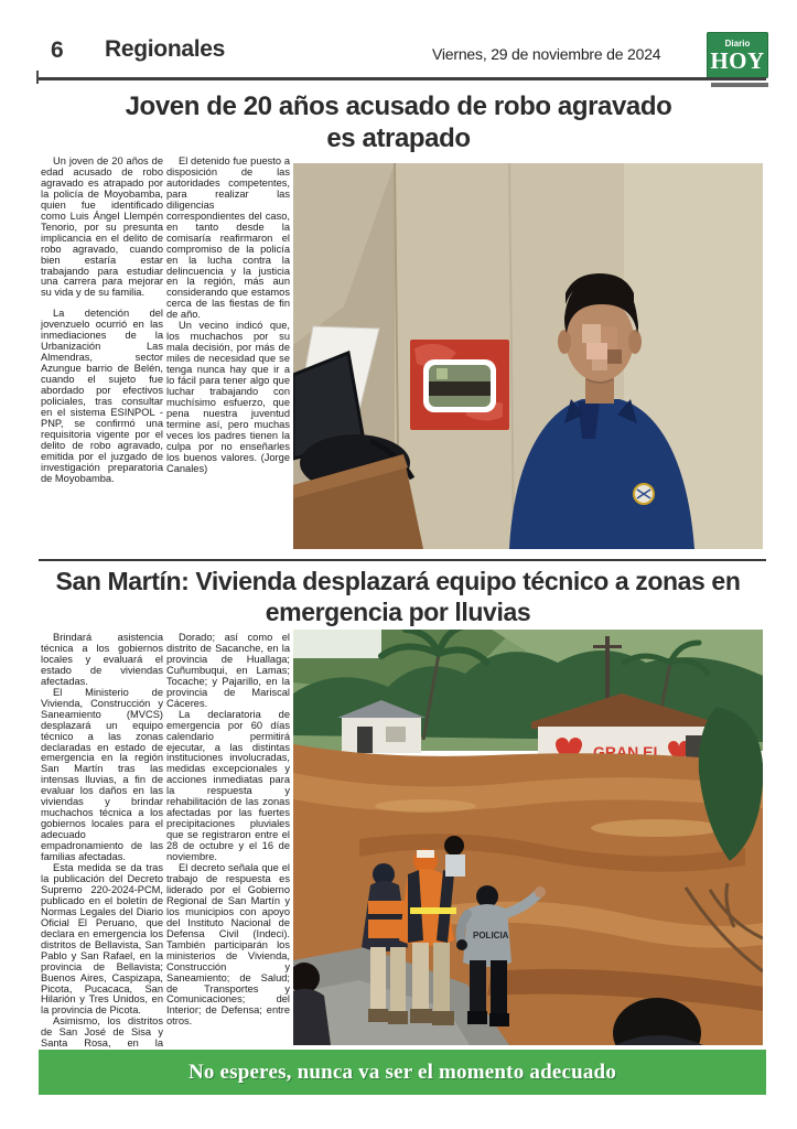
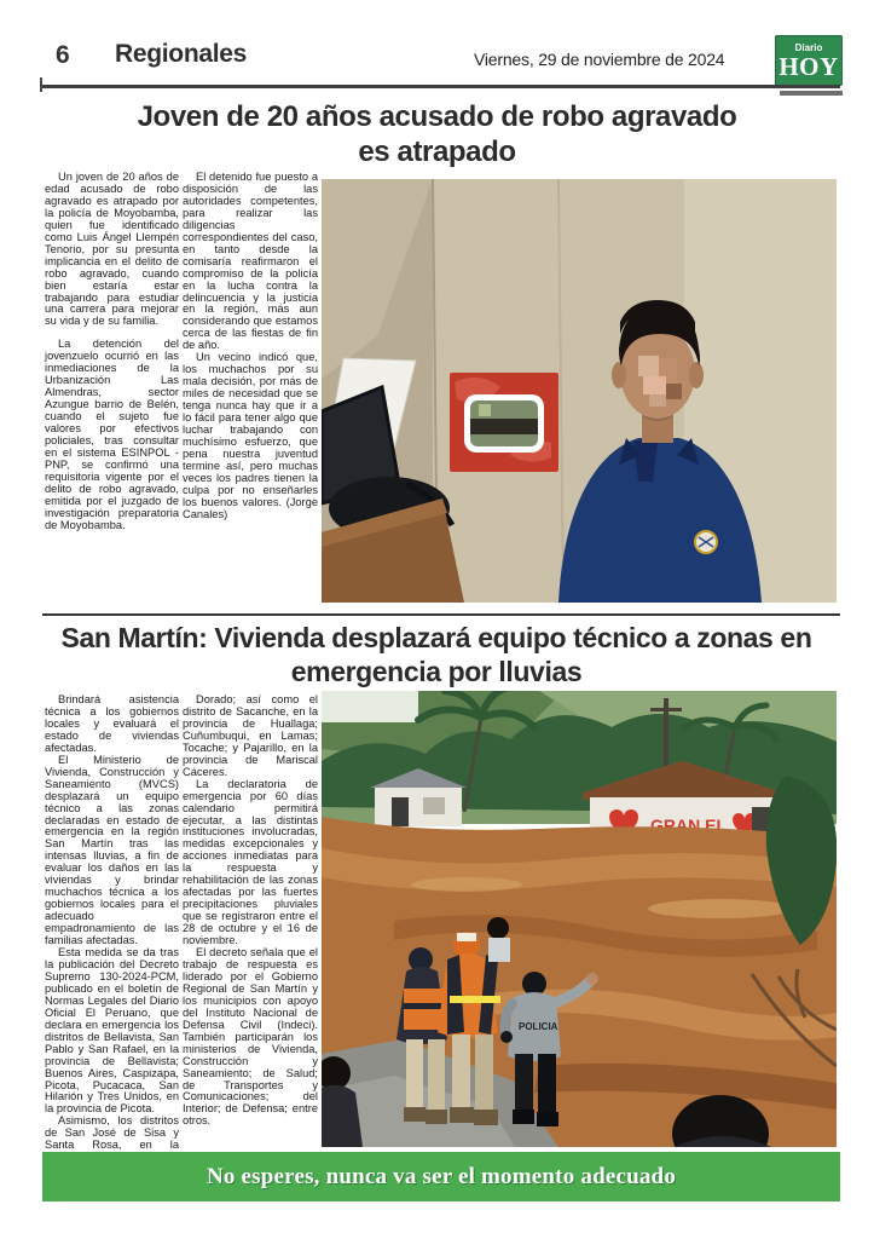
  6
  Regionales
  Viernes, 29 de noviembre de 2024
  Diario
  HOY
  Joven de 20 años acusado de robo agravado es atrapado
  Un joven de 20 años de edad acusado de robo agravado es atrapado por la policía de Moyobamba, quien fue identificado como Luis Ángel Llempén Tenorio, por su presunta implicancia en el delito de robo agravado, cuando bien estaría estar trabajando para estudiar una carrera para mejorar su vida y de su familia.
- La detención del jovenzuelo ocurrió en las inmediaciones de la Urbanización Las Almendras, sector Azungue barrio de Belén, cuando el sujeto fue abordado por efectivos policiales, tras consultar en el sistema ESINPOL - PNP, se confirmó una requisitoria vigente por el delito de robo agravado, emitida por el juzgado de investigación preparatoria de Moyobamba.
+ La detención del jovenzuelo ocurrió en las inmediaciones de la Urbanización Las Almendras, sector Azungue barrio de Belén, cuando el sujeto fue valores por efectivos policiales, tras consultar en el sistema ESINPOL - PNP, se confirmó una requisitoria vigente por el delito de robo agravado, emitida por el juzgado de investigación preparatoria de Moyobamba.
  El detenido fue puesto a disposición de las autoridades competentes, para realizar las diligencias correspondientes del caso, en tanto desde la comisaría reafirmaron el compromiso de la policía en la lucha contra la delincuencia y la justicia en la región, más aun considerando que estamos cerca de las fiestas de fin de año.
  Un vecino indicó que, los muchachos por su mala decisión, por más de miles de necesidad que se tenga nunca hay que ir a lo fácil para tener algo que luchar trabajando con muchísimo esfuerzo, que pena nuestra juventud termine así, pero muchas veces los padres tienen la culpa por no enseñarles los buenos valores. (Jorge Canales)
  San Martín: Vivienda desplazará equipo técnico a zonas en emergencia por lluvias
  Brindará asistencia técnica a los gobiernos locales y evaluará el estado de viviendas afectadas.
  El Ministerio de Vivienda, Construcción y Saneamiento (MVCS) desplazará un equipo técnico a las zonas declaradas en estado de emergencia en la región San Martín tras las intensas lluvias, a fin de evaluar los daños en las viviendas y brindar muchachos técnica a los gobiernos locales para el adecuado empadronamiento de las familias afectadas.
- Esta medida se da tras la publicación del Decreto Supremo 220-2024-PCM, publicado en el boletín de Normas Legales del Diario Oficial El Peruano, que declara en emergencia los distritos de Bellavista, San Pablo y San Rafael, en la provincia de Bellavista; Buenos Aires, Caspizapa, Picota, Pucacaca, San Hilarión y Tres Unidos, en la provincia de Picota.
+ Esta medida se da tras la publicación del Decreto Supremo 130-2024-PCM, publicado en el boletín de Normas Legales del Diario Oficial El Peruano, que declara en emergencia los distritos de Bellavista, San Pablo y San Rafael, en la provincia de Bellavista; Buenos Aires, Caspizapa, Picota, Pucacaca, San Hilarión y Tres Unidos, en la provincia de Picota.
  Asimismo, los distritos de San José de Sisa y Santa Rosa, en la
  Dorado; así como el distrito de Sacanche, en la provincia de Huallaga; Cuñumbuqui, en Lamas; Tocache; y Pajarillo, en la provincia de Mariscal Cáceres.
  La declaratoria de emergencia por 60 días calendario permitirá ejecutar, a las distintas instituciones involucradas, medidas excepcionales y acciones inmediatas para la respuesta y rehabilitación de las zonas afectadas por las fuertes precipitaciones pluviales que se registraron entre el 28 de octubre y el 16 de noviembre.
  El decreto señala que el trabajo de respuesta es liderado por el Gobierno Regional de San Martín y los municipios con apoyo del Instituto Nacional de Defensa Civil (Indeci). También participarán los ministerios de Vivienda, Construcción y Saneamiento; de Salud; de Transportes y Comunicaciones; del Interior; de Defensa; entre otros.
  GRAN EL
  POLICIA
  No esperes, nunca va ser el momento adecuado
